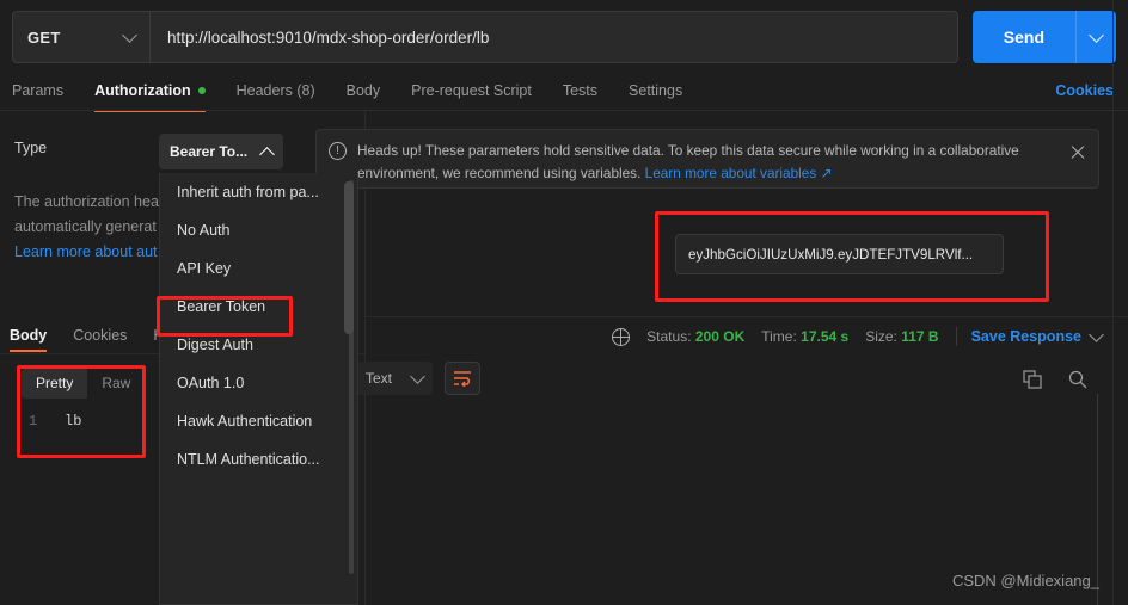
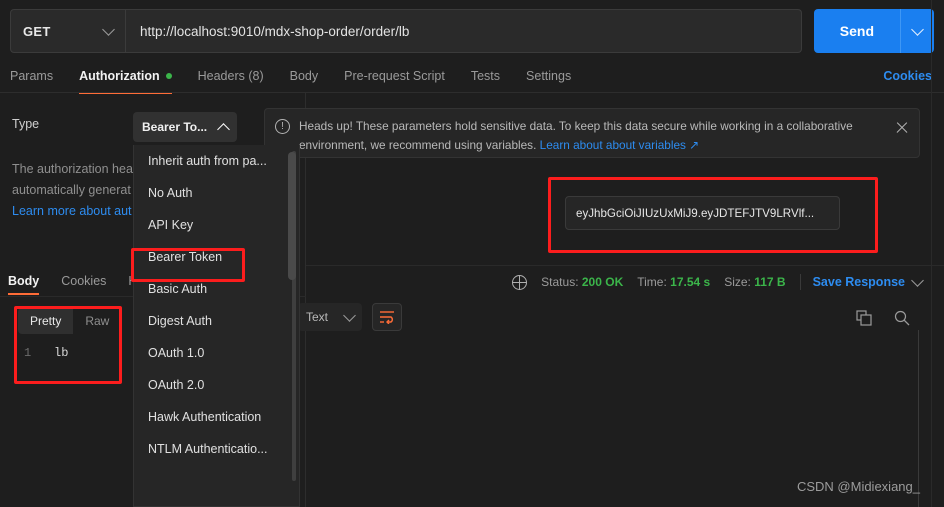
  GET
  http://localhost:9010/mdx-shop-order/order/lb
  Send
  Params
  Authorization
  Headers (8)
  Body
  Pre-request Script
  Tests
  Settings
  Cookies
  Type
  The authorization hea
  automatically generat
  Learn more about aut
  Bearer To...
  !
- Heads up! These parameters hold sensitive data. To keep this data secure while working in a collaborative environment, we recommend using variables. Learn more about variables ↗
+ Heads up! These parameters hold sensitive data. To keep this data secure while working in a collaborative environment, we recommend using variables. Learn about about variables ↗
  eyJhbGciOiJIUzUxMiJ9.eyJDTEFJTV9LRVlf...
  Body
  Cookies
  Status: 200 OK
  Time: 17.54 s
  Size: 117 B
  Save Response
  Pretty
  Raw
  Text
  1
  lb
  Inherit auth from pa...
  No Auth
  API Key
  Bearer Token
+ Basic Auth
  Digest Auth
  OAuth 1.0
+ OAuth 2.0
  Hawk Authentication
  NTLM Authenticatio...
  CSDN @Midiexiang_
